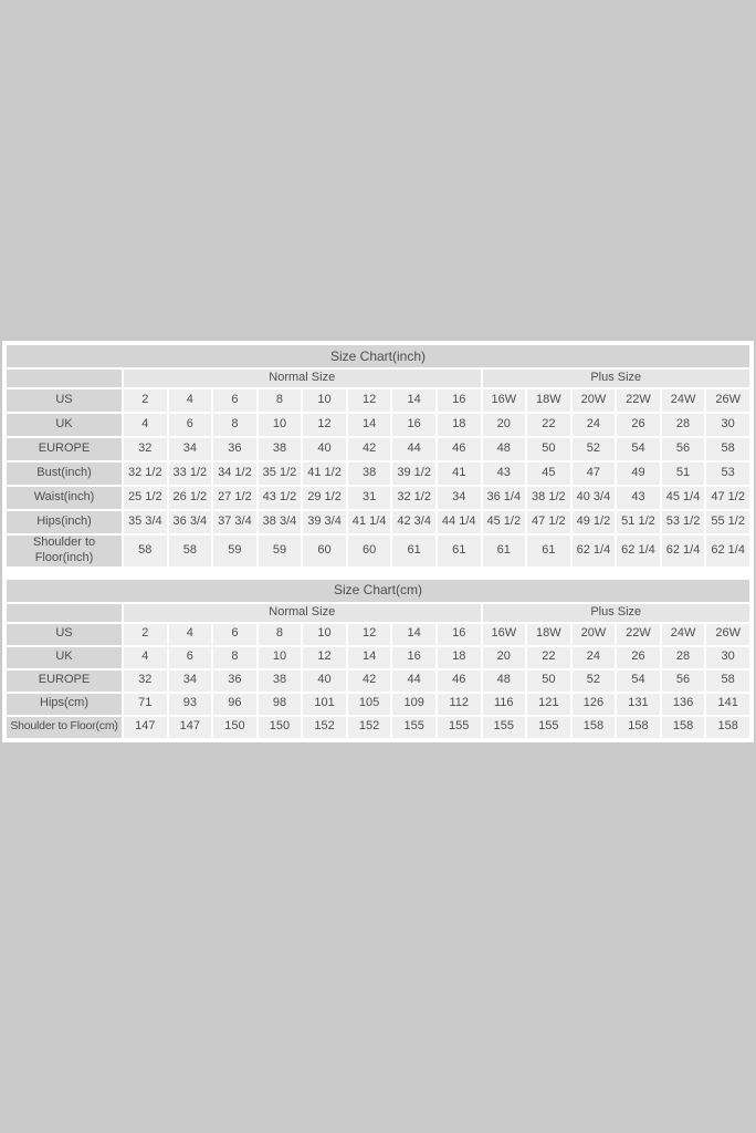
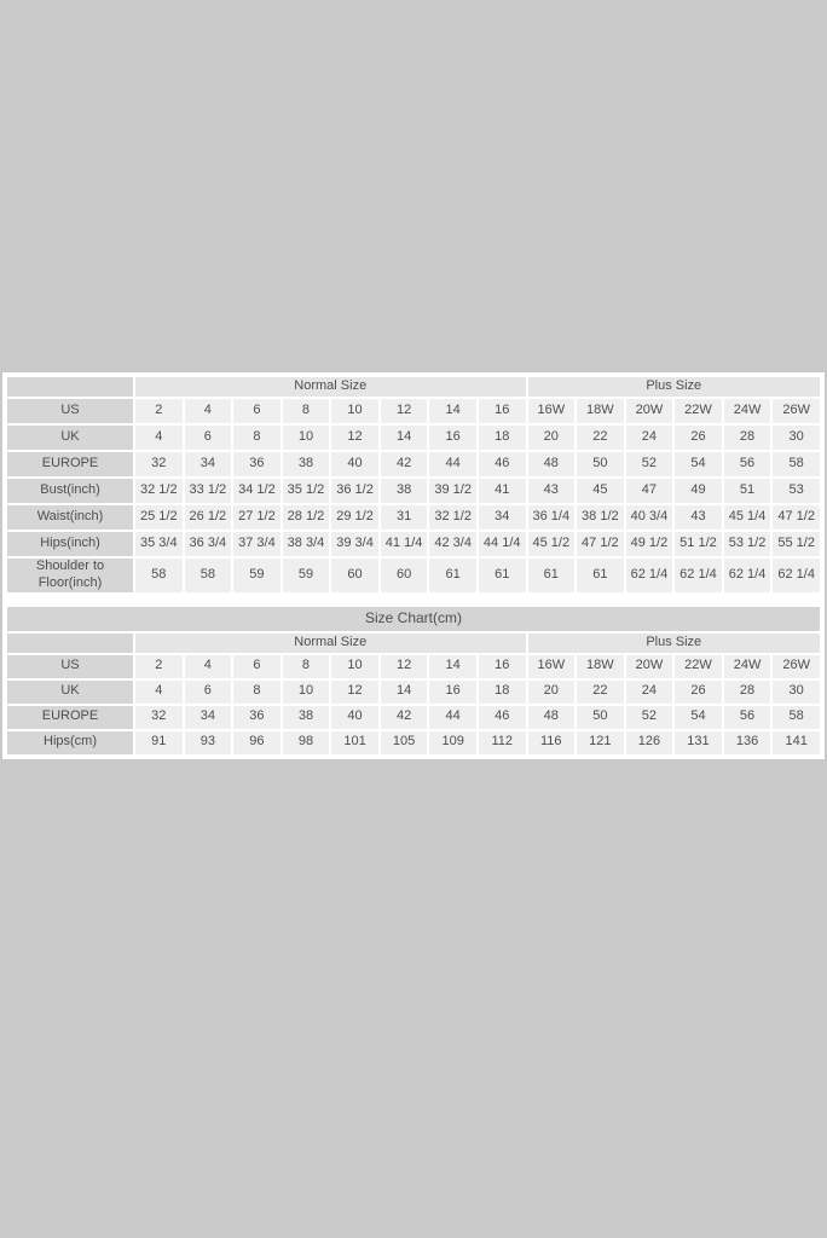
- Size Chart(inch)
  	Normal Size	Plus Size
  US	2	4	6	8	10	12	14	16	16W	18W	20W	22W	24W	26W
  UK	4	6	8	10	12	14	16	18	20	22	24	26	28	30
  EUROPE	32	34	36	38	40	42	44	46	48	50	52	54	56	58
- Bust(inch)	32 1/2	33 1/2	34 1/2	35 1/2	41 1/2	38	39 1/2	41	43	45	47	49	51	53
+ Bust(inch)	32 1/2	33 1/2	34 1/2	35 1/2	36 1/2	38	39 1/2	41	43	45	47	49	51	53
- Waist(inch)	25 1/2	26 1/2	27 1/2	43 1/2	29 1/2	31	32 1/2	34	36 1/4	38 1/2	40 3/4	43	45 1/4	47 1/2
+ Waist(inch)	25 1/2	26 1/2	27 1/2	28 1/2	29 1/2	31	32 1/2	34	36 1/4	38 1/2	40 3/4	43	45 1/4	47 1/2
  Hips(inch)	35 3/4	36 3/4	37 3/4	38 3/4	39 3/4	41 1/4	42 3/4	44 1/4	45 1/2	47 1/2	49 1/2	51 1/2	53 1/2	55 1/2
  Shoulder to Floor(inch)	58	58	59	59	60	60	61	61	61	61	62 1/4	62 1/4	62 1/4	62 1/4
  Size Chart(cm)
  	Normal Size	Plus Size
  US	2	4	6	8	10	12	14	16	16W	18W	20W	22W	24W	26W
  UK	4	6	8	10	12	14	16	18	20	22	24	26	28	30
  EUROPE	32	34	36	38	40	42	44	46	48	50	52	54	56	58
- Hips(cm)	71	93	96	98	101	105	109	112	116	121	126	131	136	141
+ Hips(cm)	91	93	96	98	101	105	109	112	116	121	126	131	136	141
- Shoulder to Floor(cm)	147	147	150	150	152	152	155	155	155	155	158	158	158	158
